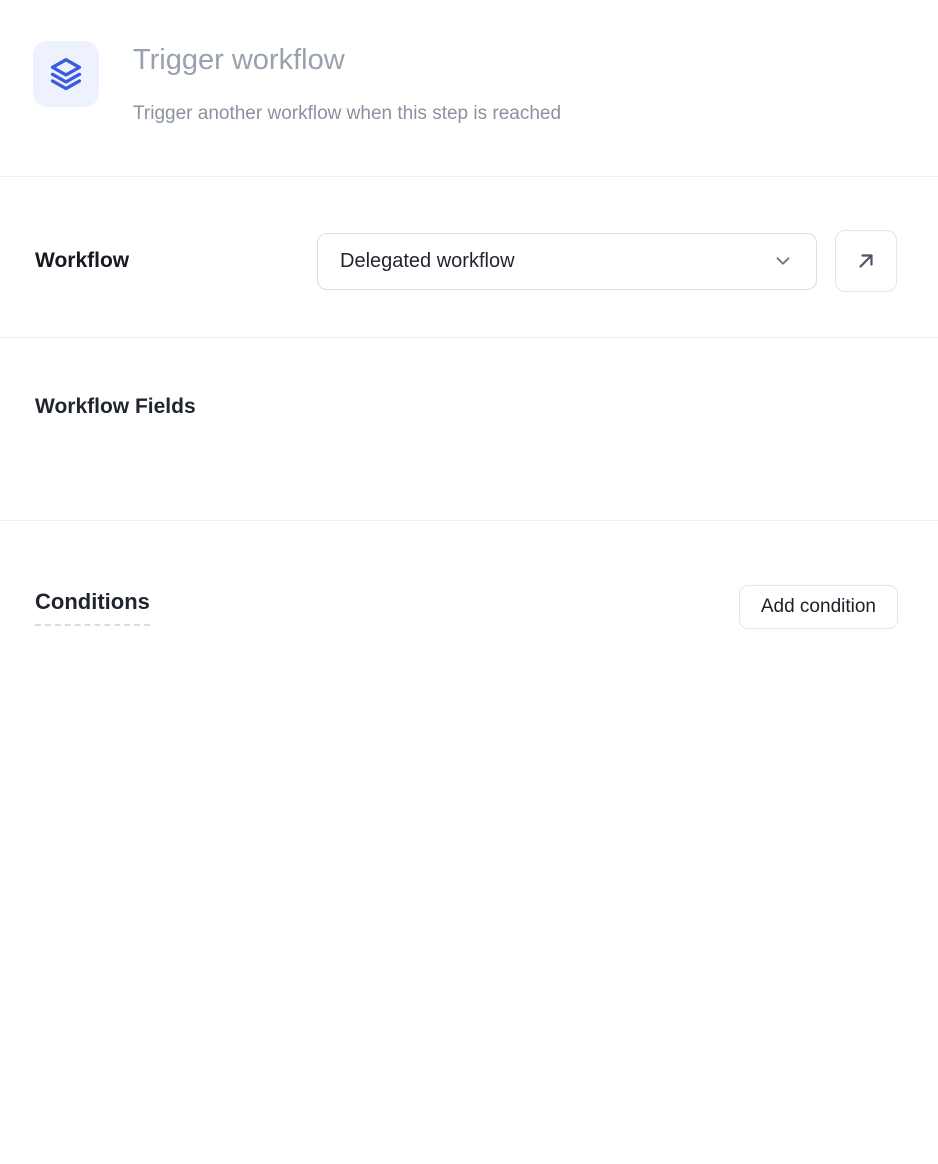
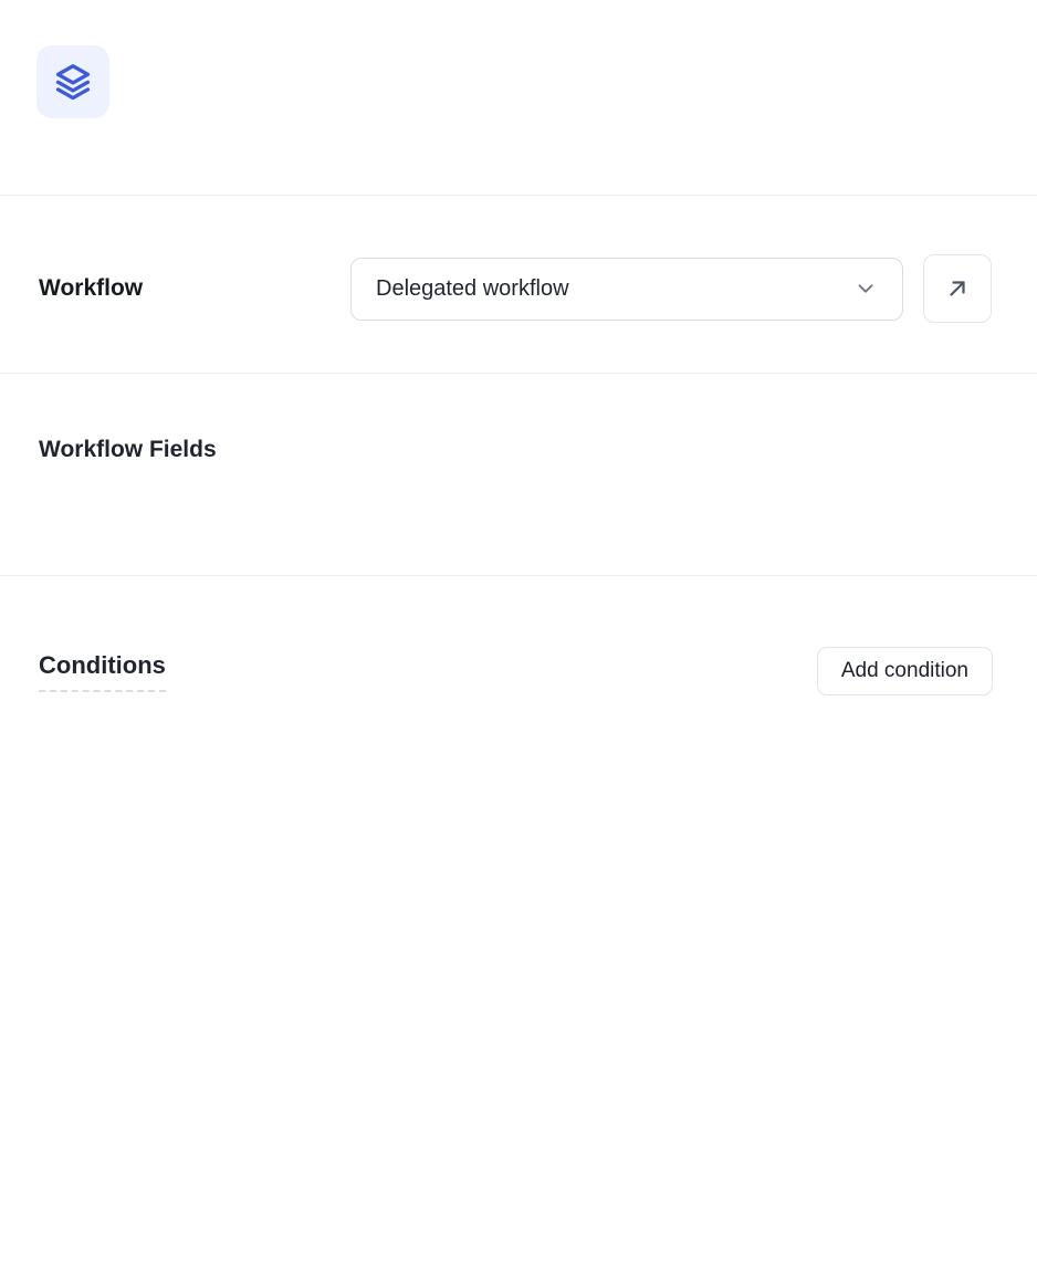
- Trigger workflow
- Trigger another workflow when this step is reached
  Workflow
  Delegated workflow
  Workflow Fields
  Conditions
  Add condition
